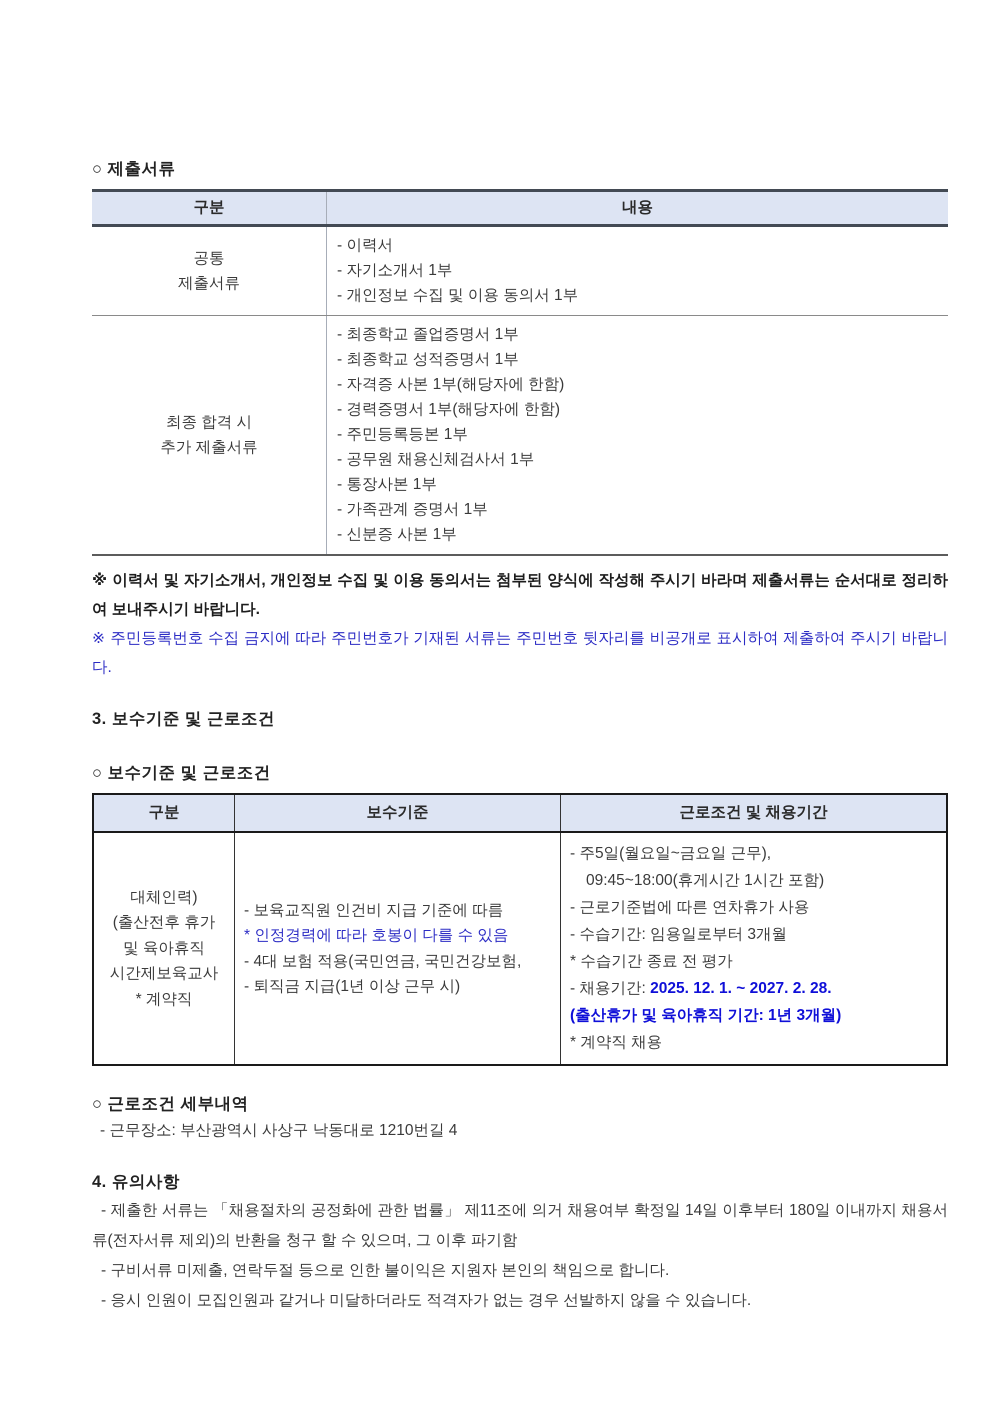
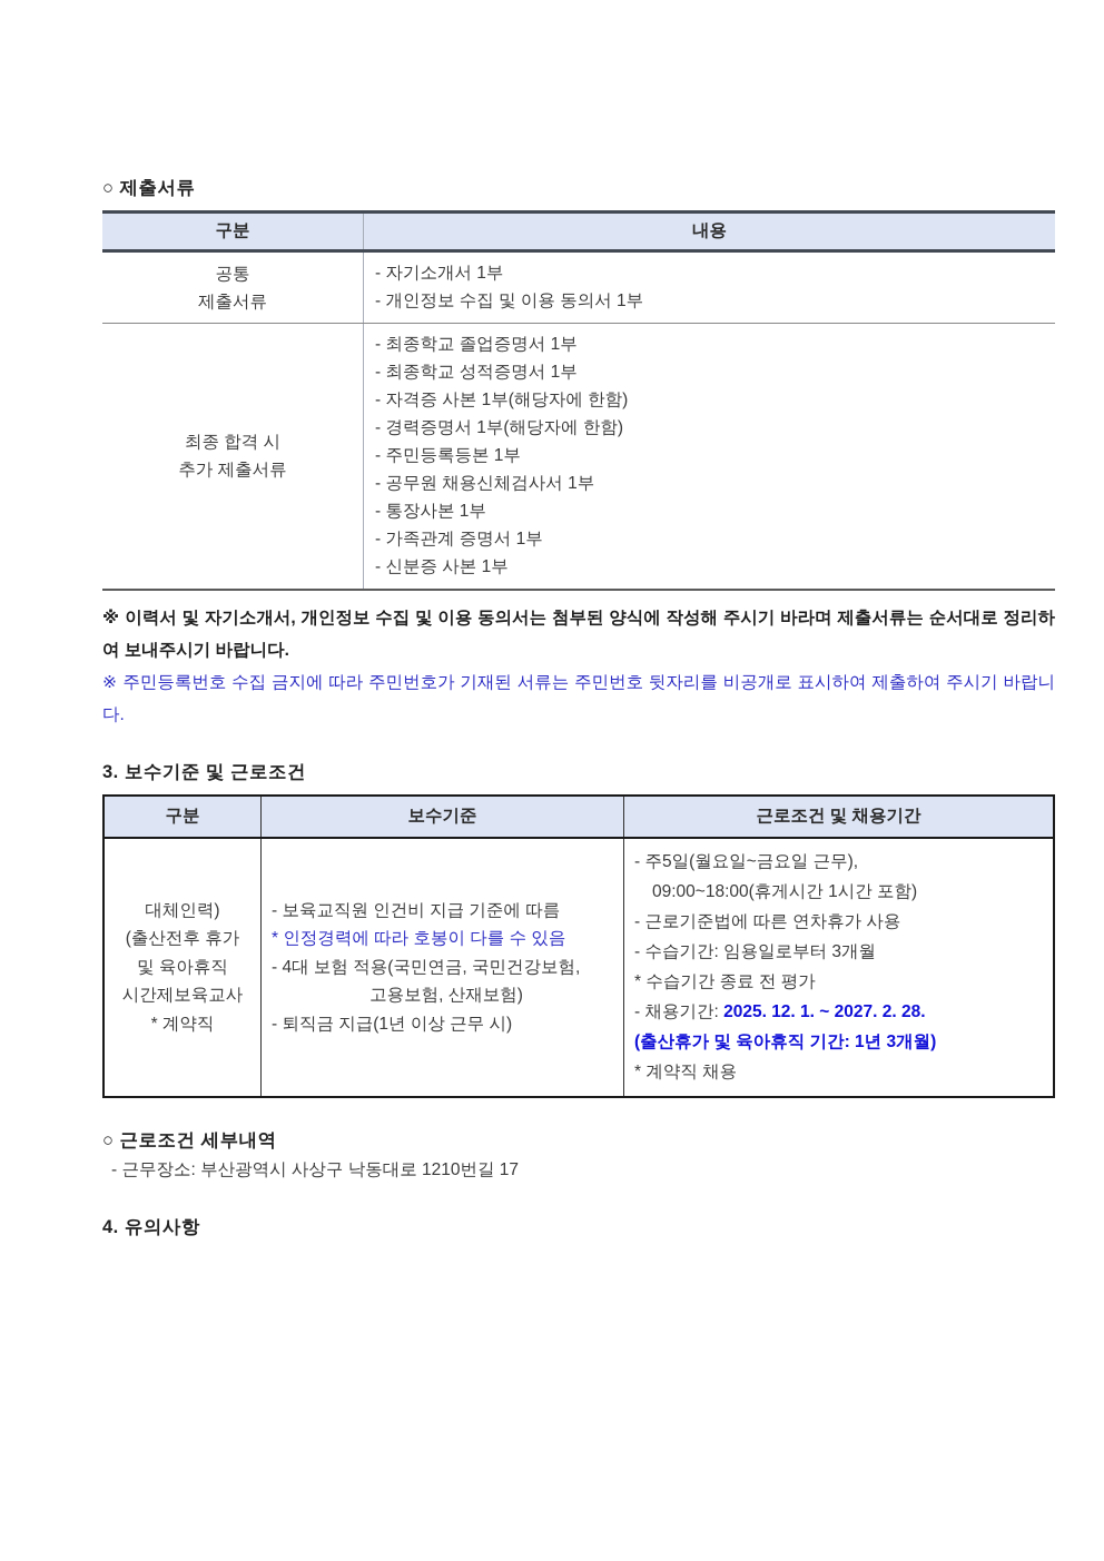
  ○ 제출서류
  구분
  내용
  공통
  제출서류
- - 이력서
  - 자기소개서 1부
  - 개인정보 수집 및 이용 동의서 1부
  최종 합격 시
  추가 제출서류
  - 최종학교 졸업증명서 1부
  - 최종학교 성적증명서 1부
  - 자격증 사본 1부(해당자에 한함)
  - 경력증명서 1부(해당자에 한함)
  - 주민등록등본 1부
  - 공무원 채용신체검사서 1부
  - 통장사본 1부
  - 가족관계 증명서 1부
  - 신분증 사본 1부
  ※ 이력서 및 자기소개서, 개인정보 수집 및 이용 동의서는 첨부된 양식에 작성해 주시기 바라며 제출서류는 순서대로 정리하여 보내주시기 바랍니다.
  ※ 주민등록번호 수집 금지에 따라 주민번호가 기재된 서류는 주민번호 뒷자리를 비공개로 표시하여 제출하여 주시기 바랍니다.
  3. 보수기준 및 근로조건
- ○ 보수기준 및 근로조건
  구분
  보수기준
  근로조건 및 채용기간
  대체인력)
  (출산전후 휴가
  및 육아휴직
  시간제보육교사
  * 계약직
  - 보육교직원 인건비 지급 기준에 따름
  * 인정경력에 따라 호봉이 다를 수 있음
  - 4대 보험 적용(국민연금, 국민건강보험,
+ 고용보험, 산재보험)
  - 퇴직금 지급(1년 이상 근무 시)
  - 주5일(월요일~금요일 근무),
- 09:45~18:00(휴게시간 1시간 포함)
+ 09:00~18:00(휴게시간 1시간 포함)
  - 근로기준법에 따른 연차휴가 사용
  - 수습기간: 임용일로부터 3개월
  * 수습기간 종료 전 평가
  - 채용기간: 2025. 12. 1. ~ 2027. 2. 28.
  (출산휴가 및 육아휴직 기간: 1년 3개월)
  * 계약직 채용
  ○ 근로조건 세부내역
- - 근무장소: 부산광역시 사상구 낙동대로 1210번길 4
+ - 근무장소: 부산광역시 사상구 낙동대로 1210번길 17
  4. 유의사항
- - 제출한 서류는 「채용절차의 공정화에 관한 법률」 제11조에 의거 채용여부 확정일 14일 이후부터 180일 이내까지 채용서류(전자서류 제외)의 반환을 청구 할 수 있으며, 그 이후 파기함
- - 구비서류 미제출, 연락두절 등으로 인한 불이익은 지원자 본인의 책임으로 합니다.
- - 응시 인원이 모집인원과 같거나 미달하더라도 적격자가 없는 경우 선발하지 않을 수 있습니다.
